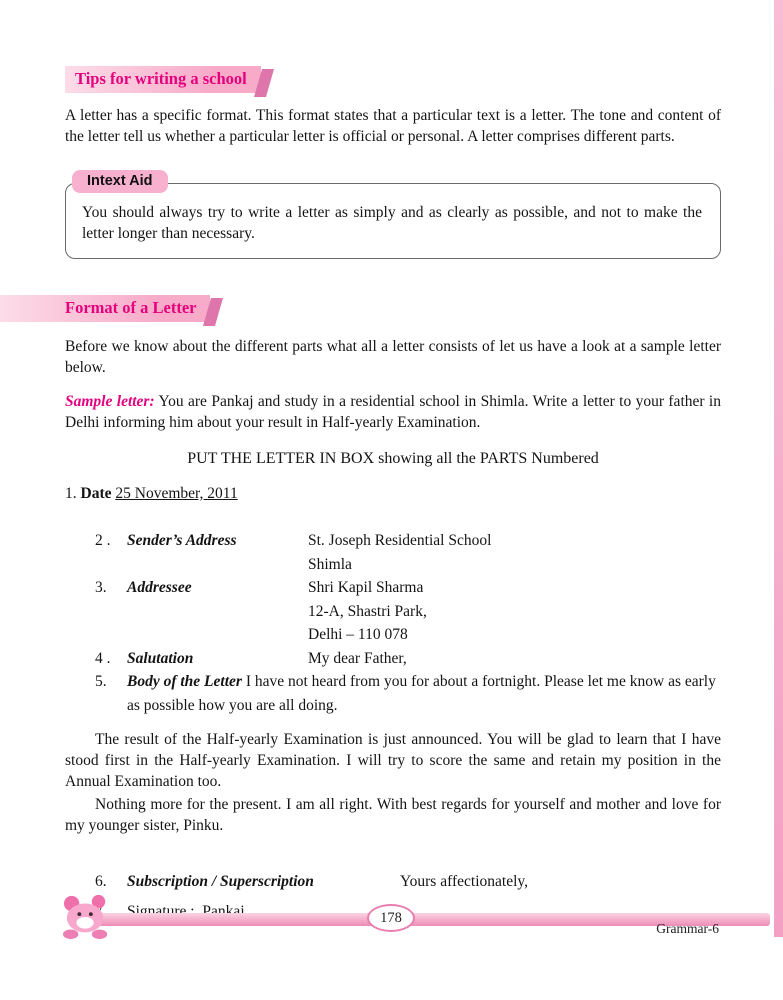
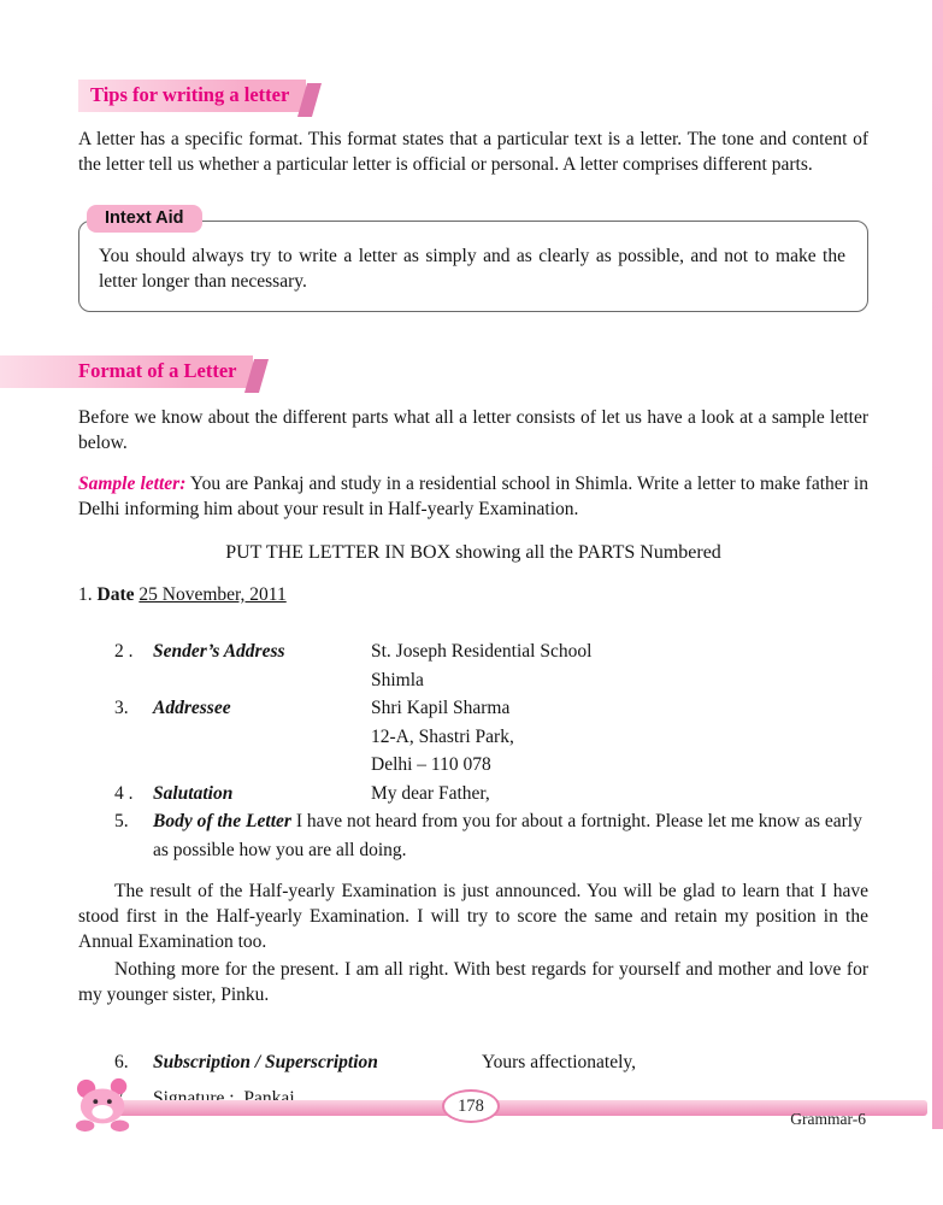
- Tips for writing a school
+ Tips for writing a letter
  A letter has a specific format. This format states that a particular text is a letter. The tone and content of the letter tell us whether a particular letter is official or personal. A letter comprises different parts.
  Intext Aid
  You should always try to write a letter as simply and as clearly as possible, and not to make the letter longer than necessary.
  Format of a Letter
  Before we know about the different parts what all a letter consists of let us have a look at a sample letter below.
- Sample letter: You are Pankaj and study in a residential school in Shimla. Write a letter to your father in Delhi informing him about your result in Half-yearly Examination.
+ Sample letter: You are Pankaj and study in a residential school in Shimla. Write a letter to make father in Delhi informing him about your result in Half-yearly Examination.
  PUT THE LETTER IN BOX showing all the PARTS Numbered
  1. Date 25 November, 2011
  2 .
  Sender’s Address
  St. Joseph Residential School
  Shimla
  3.
  Addressee
  Shri Kapil Sharma
  12-A, Shastri Park,
  Delhi – 110 078
  4 .
  Salutation
  My dear Father,
  5.
  Body of the Letter I have not heard from you for about a fortnight. Please let me know as early as possible how you are all doing.
  The result of the Half-yearly Examination is just announced. You will be glad to learn that I have stood first in the Half-yearly Examination. I will try to score the same and retain my position in the Annual Examination too.
  Nothing more for the present. I am all right. With best regards for yourself and mother and love for my younger sister, Pinku.
  6.
  Subscription / Superscription
  Yours affectionately,
  Signature : Pankaj
  178
  Grammar-6
